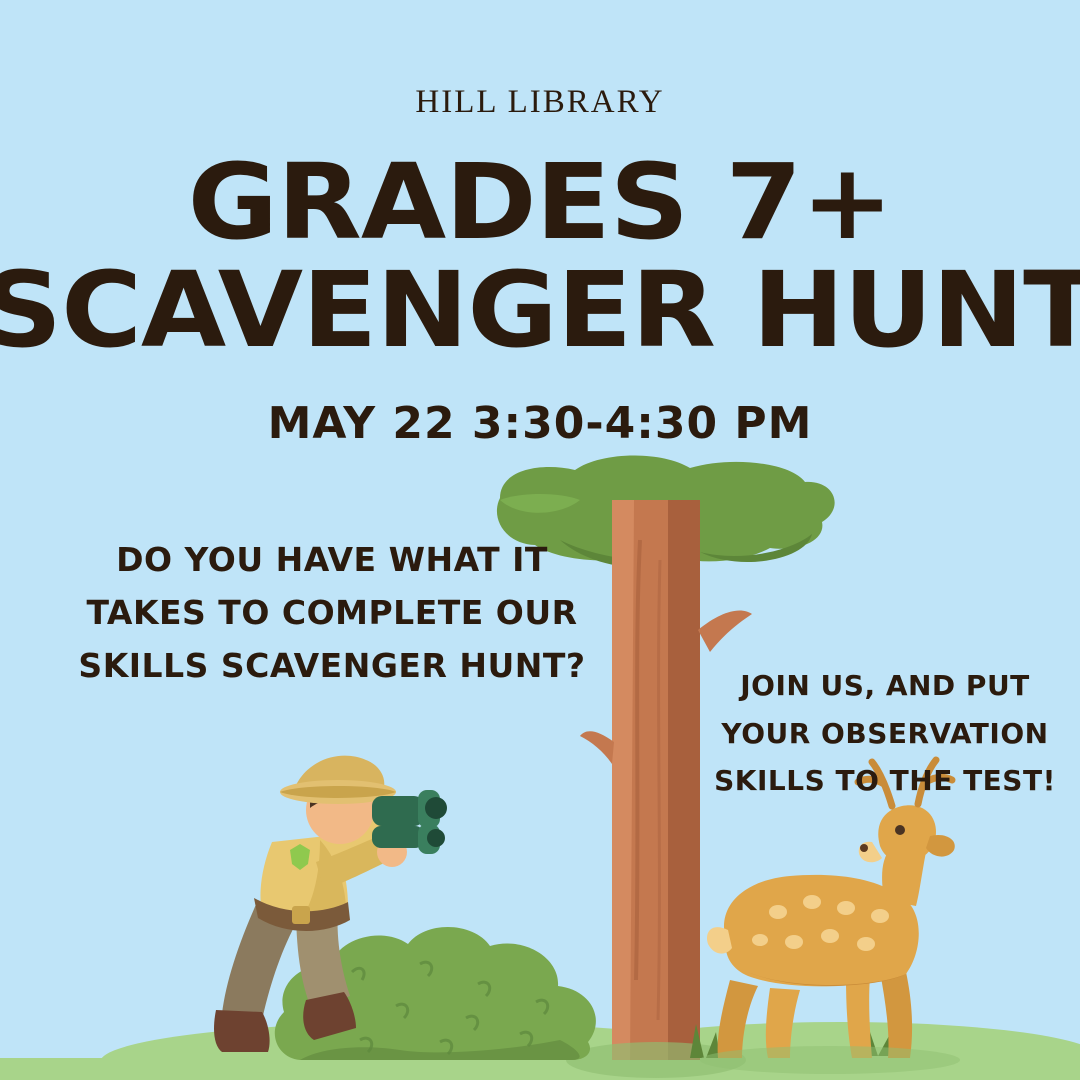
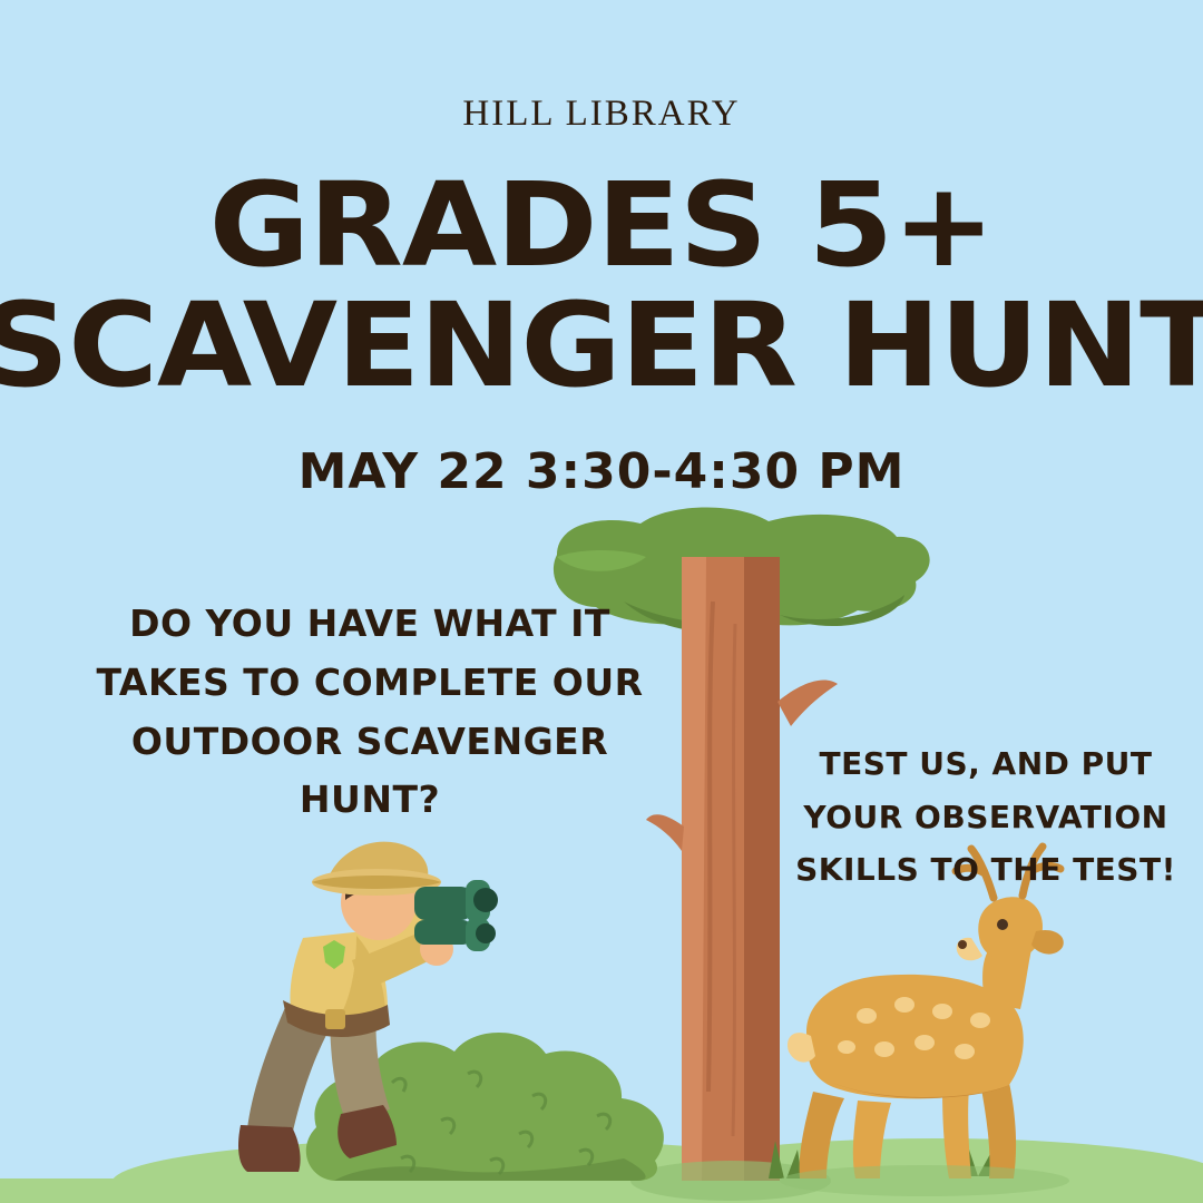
  HILL LIBRARY
- GRADES 7+
+ GRADES 5+
  SCAVENGER HUNT
  MAY 22 3:30-4:30 PM
- DO YOU HAVE WHAT IT TAKES TO COMPLETE OUR SKILLS SCAVENGER HUNT?
+ DO YOU HAVE WHAT IT TAKES TO COMPLETE OUR OUTDOOR SCAVENGER HUNT?
- JOIN US, AND PUT YOUR OBSERVATION SKILLS TO THE TEST!
+ TEST US, AND PUT YOUR OBSERVATION SKILLS TO THE TEST!
